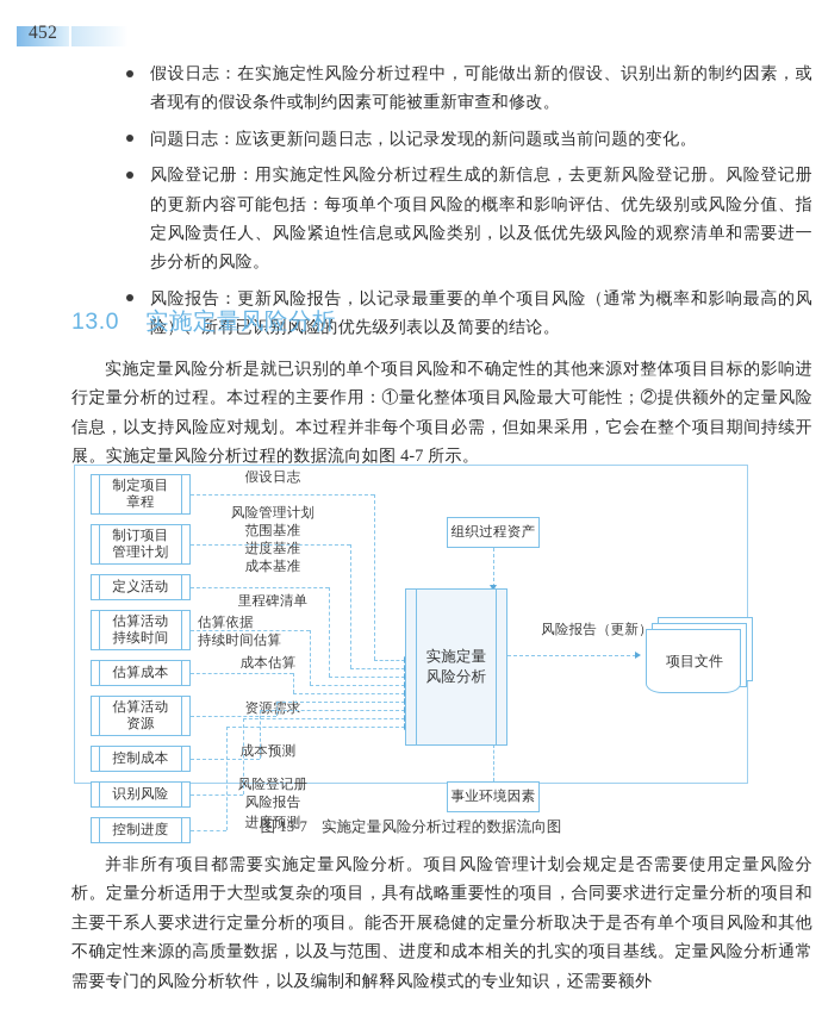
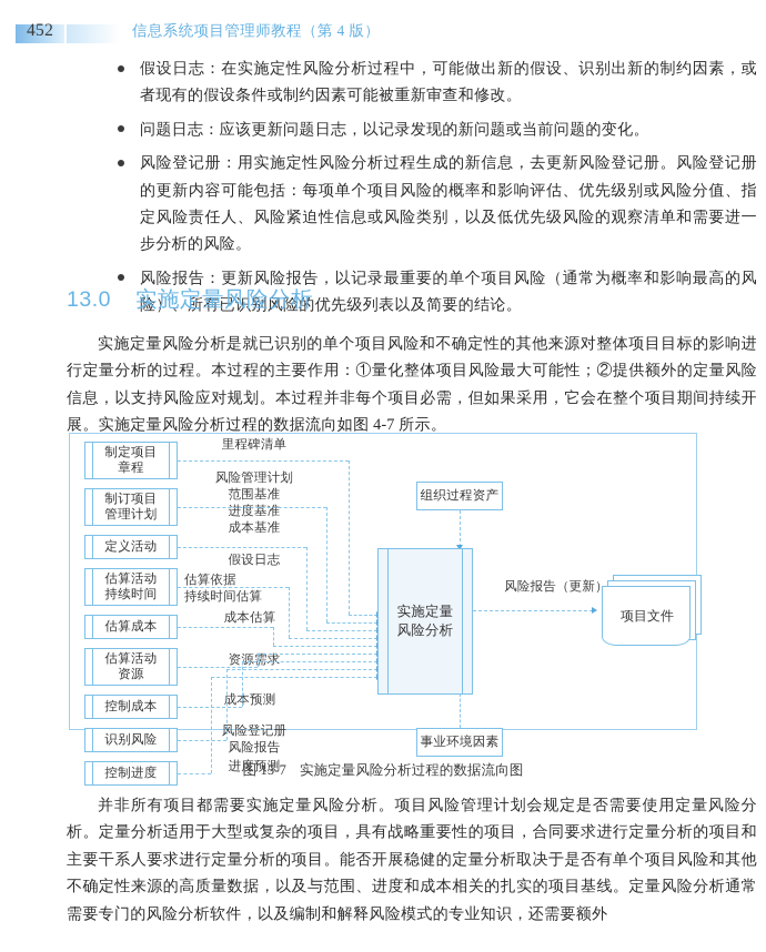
  452
+ 信息系统项目管理师教程（第 4 版）
  假设日志：在实施定性风险分析过程中，可能做出新的假设、识别出新的制约因素，或者现有的假设条件或制约因素可能被重新审查和修改。
  问题日志：应该更新问题日志，以记录发现的新问题或当前问题的变化。
  风险登记册：用实施定性风险分析过程生成的新信息，去更新风险登记册。风险登记册的更新内容可能包括：每项单个项目风险的概率和影响评估、优先级别或风险分值、指定风险责任人、风险紧迫性信息或风险类别，以及低优先级风险的观察清单和需要进一步分析的风险。
  风险报告：更新风险报告，以记录最重要的单个项目风险（通常为概率和影响最高的风险）、所有已识别风险的优先级列表以及简要的结论。
  13.0 实施定量风险分析
  实施定量风险分析是就已识别的单个项目风险和不确定性的其他来源对整体项目目标的影响进行定量分析的过程。本过程的主要作用：①量化整体项目风险最大可能性；②提供额外的定量风险信息，以支持风险应对规划。本过程并非每个项目必需，但如果采用，它会在整个项目期间持续开展。实施定量风险分析过程的数据流向如图 4-7 所示。
  制定项目
  章程
  制订项目
  管理计划
  定义活动
  估算活动
  持续时间
  估算成本
  估算活动
  资源
  控制成本
  识别风险
  控制进度
- 假设日志
+ 里程碑清单
  风险管理计划
  范围基准
  进度基准
  成本基准
- 里程碑清单
+ 假设日志
  估算依据
  持续时间估算
  成本估算
  资源需求
  成本预测
  风险登记册
  风险报告
  进度预测
  组织过程资产
  事业环境因素
  实施定量
  风险分析
  风险报告（更新
  项目文件
  图 15-7 实施定量风险分析过程的数据流向图
  并非所有项目都需要实施定量风险分析。项目风险管理计划会规定是否需要使用定量风险分析。定量分析适用于大型或复杂的项目，具有战略重要性的项目，合同要求进行定量分析的项目和主要干系人要求进行定量分析的项目。能否开展稳健的定量分析取决于是否有单个项目风险和其他不确定性来源的高质量数据，以及与范围、进度和成本相关的扎实的项目基线。定量风险分析通常需要专门的风险分析软件，以及编制和解释风险模式的专业知识，还需要额外
